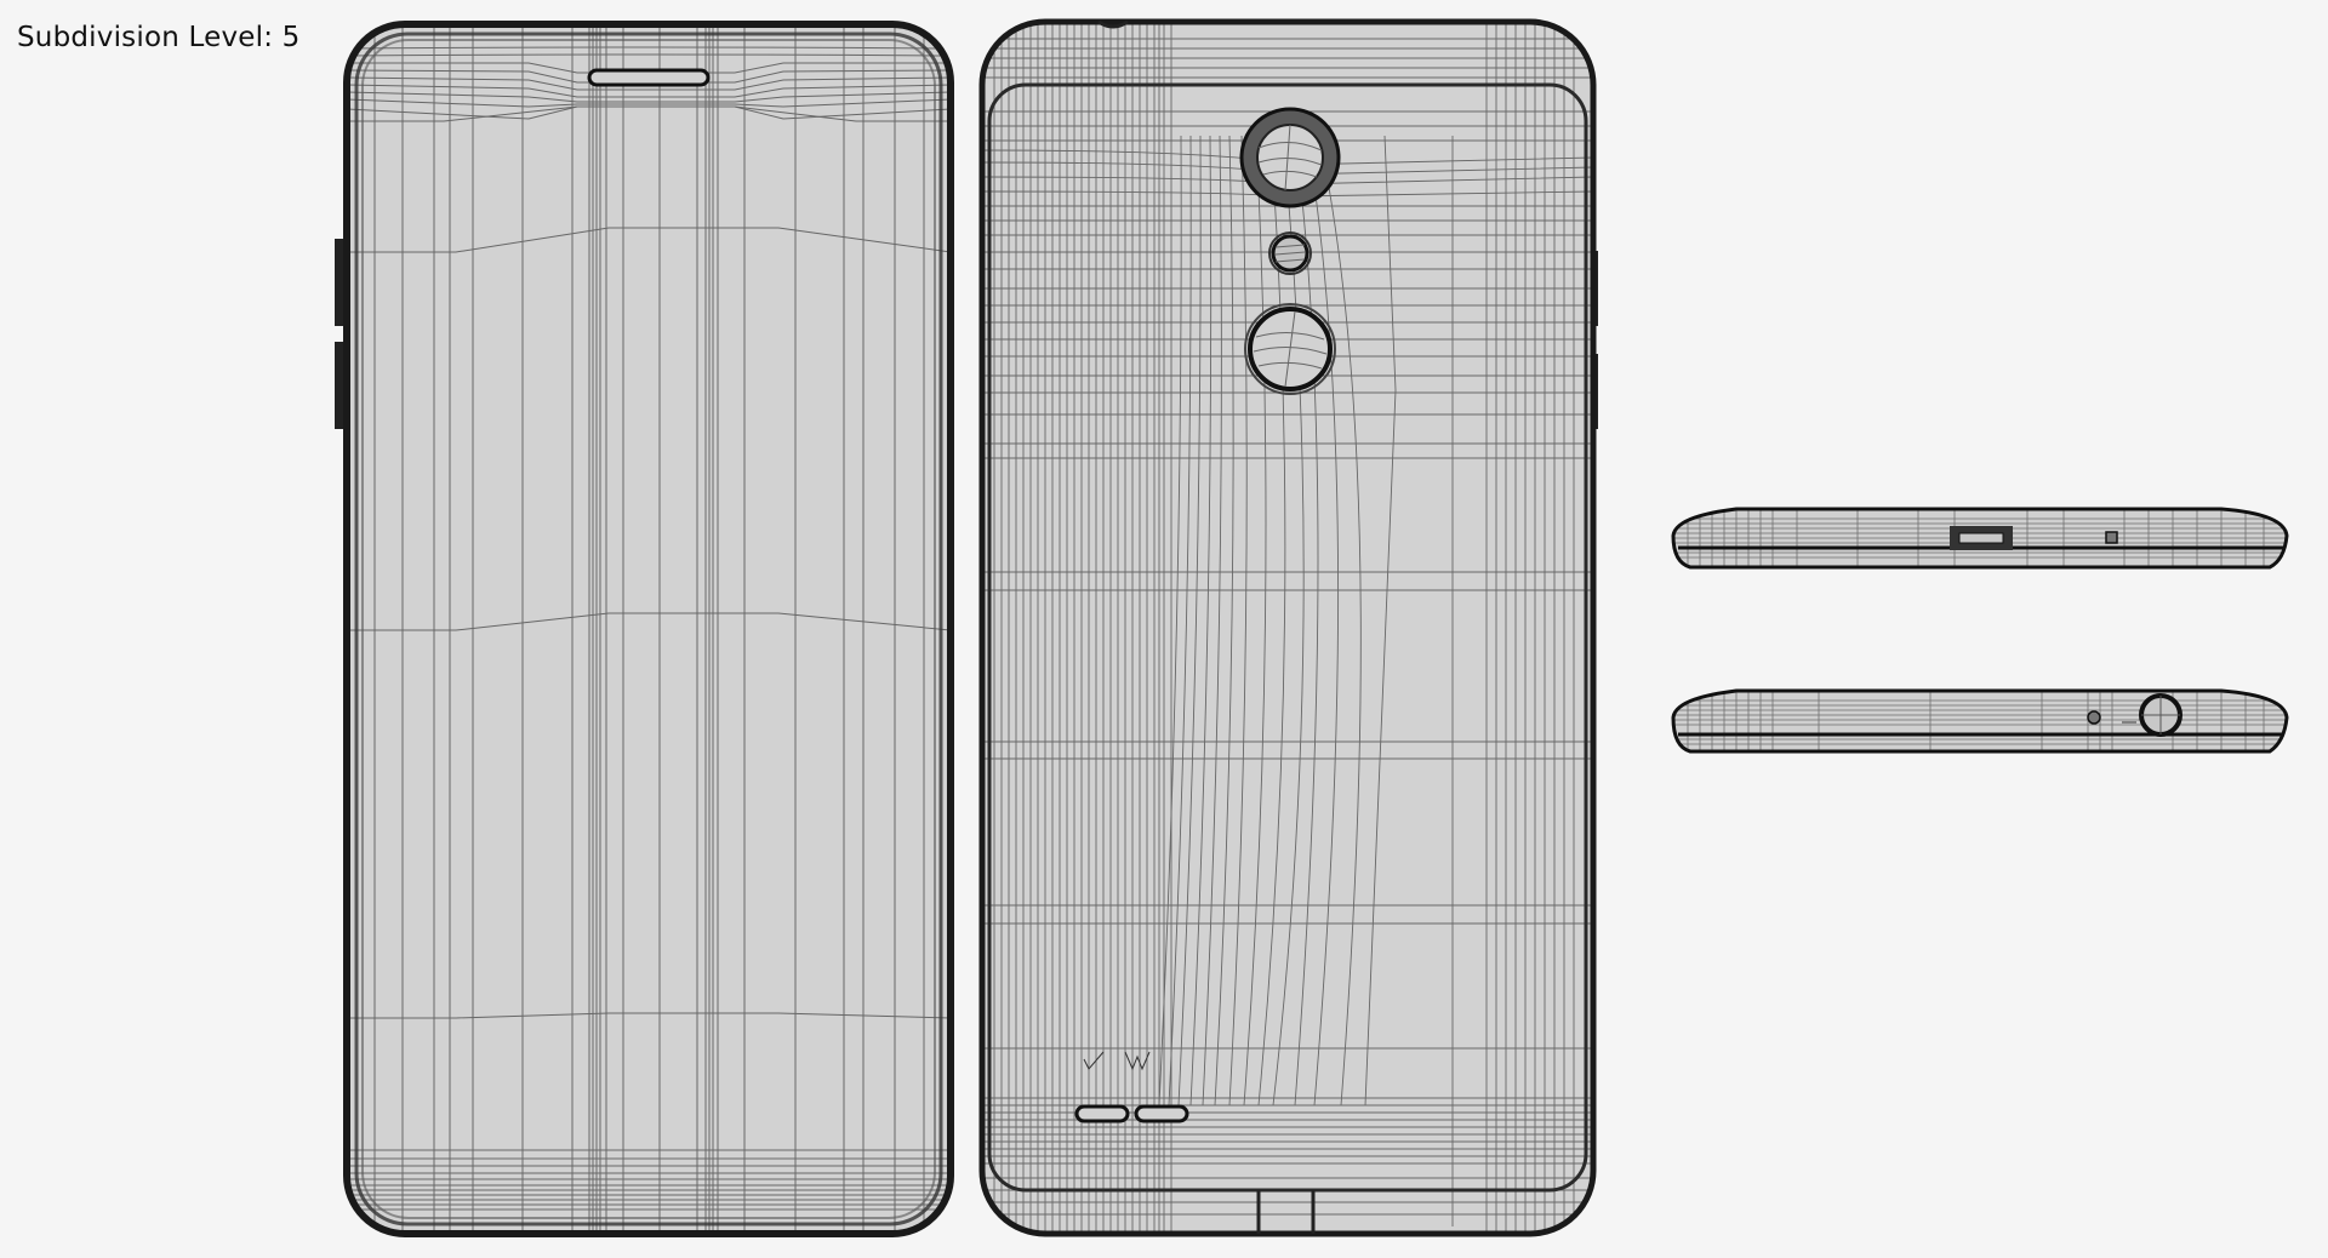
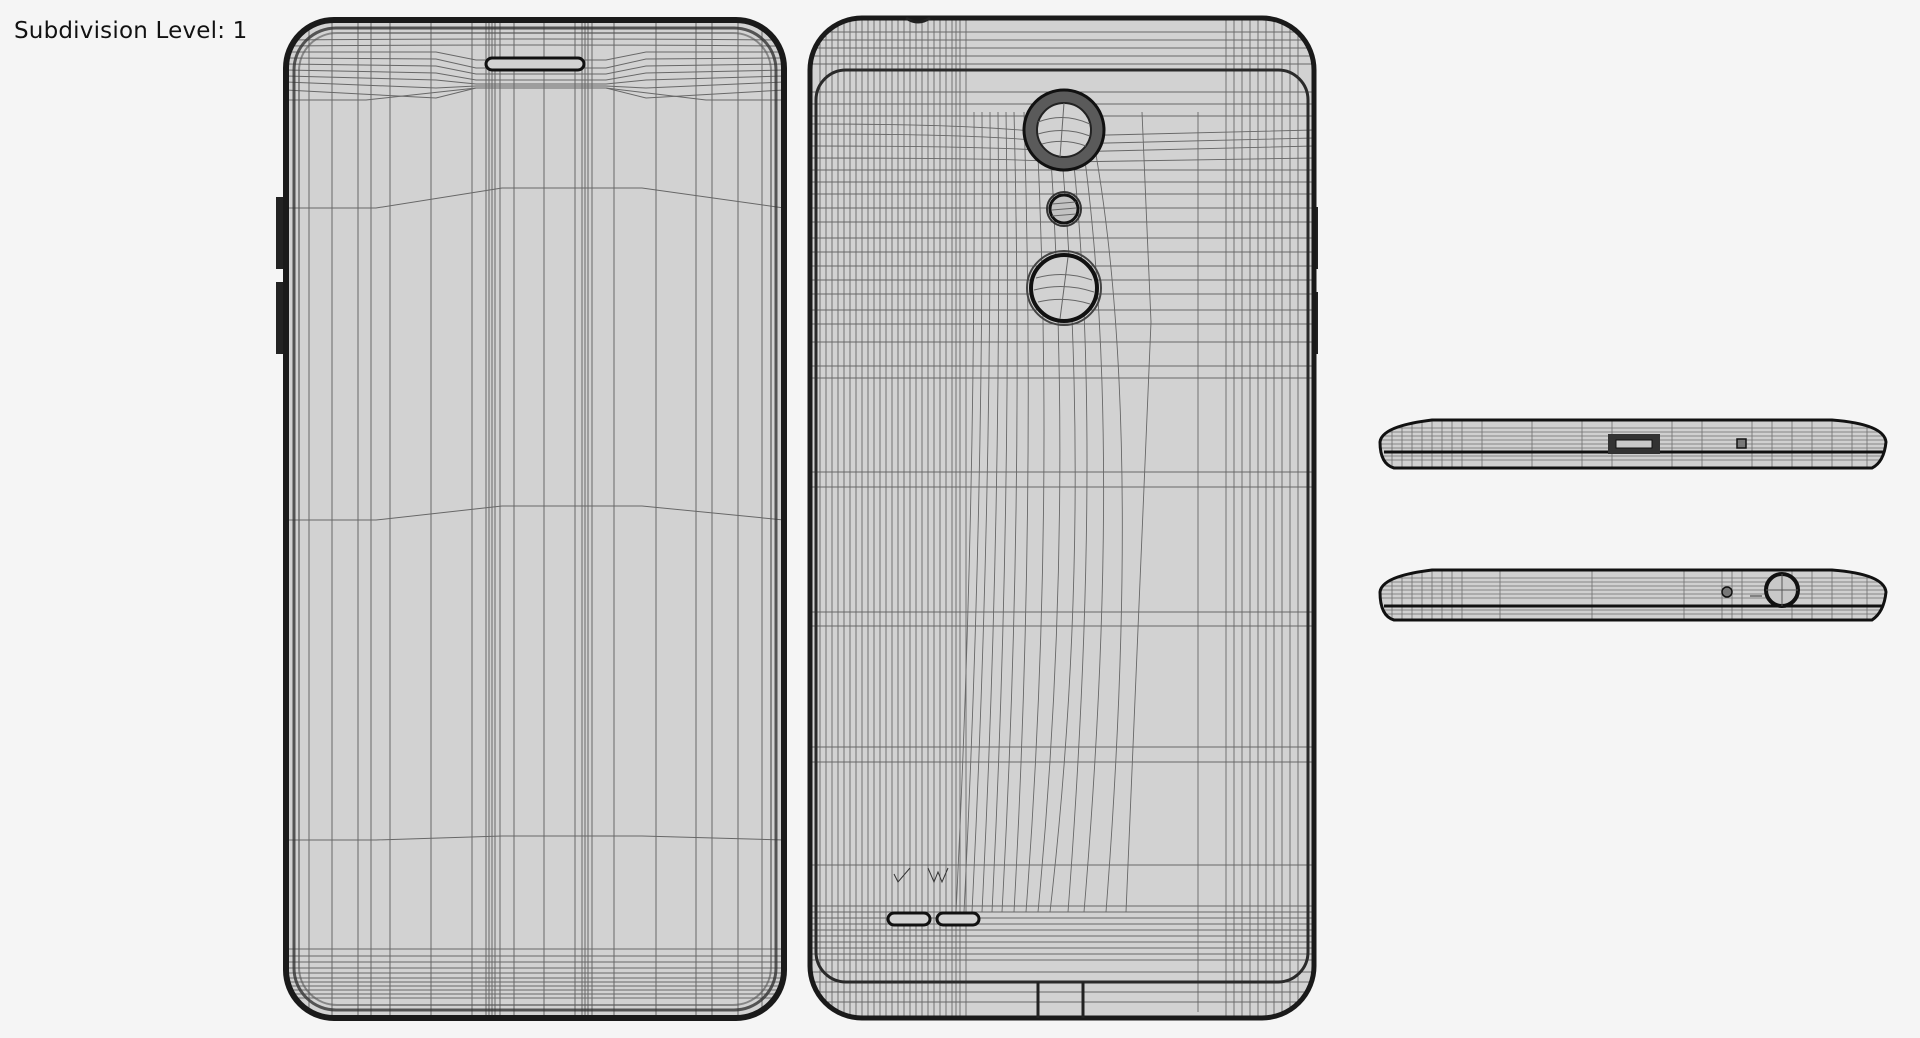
- Subdivision Level: 5
+ Subdivision Level: 1
